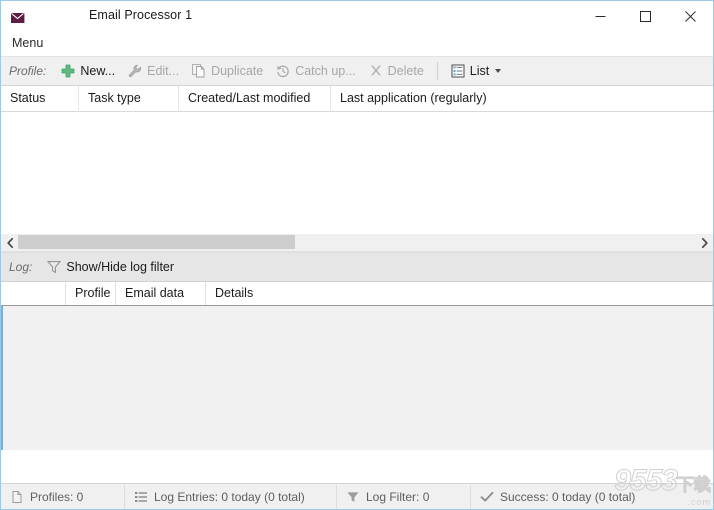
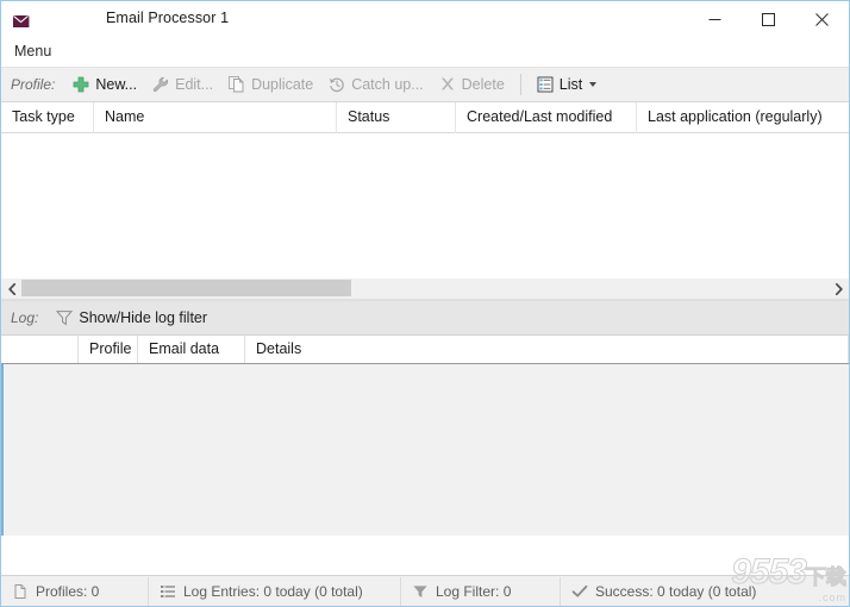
  Email Processor 1
  Menu
  Profile:
  New...
  Edit...
  Duplicate
  Catch up...
  Delete
  List
- Status
+ Task type
+ Name
- Task type
+ Status
  Created/Last modified
  Last application (regularly)
  Log:
  Show/Hide log filter
  Profile
  Email data
  Details
  Profiles: 0
  Log Entries: 0 today (0 total)
  Log Filter: 0
  Success: 0 today (0 total)
  9553
  下载
  .com
